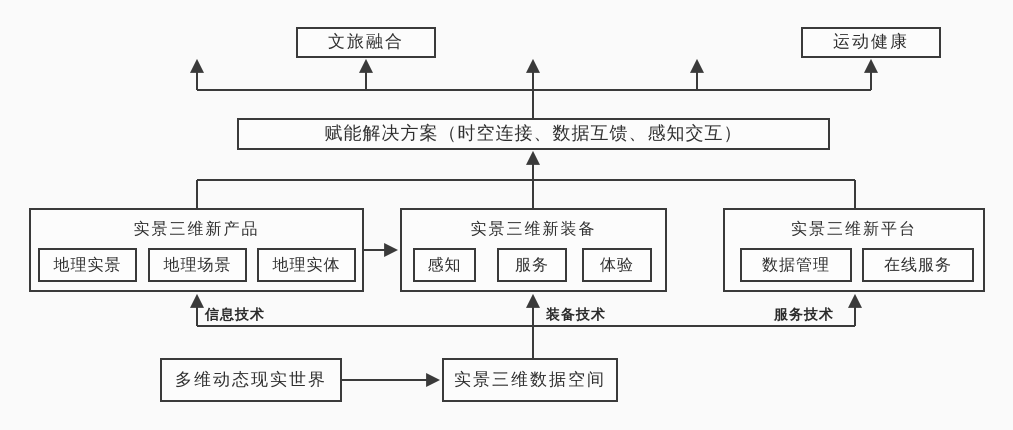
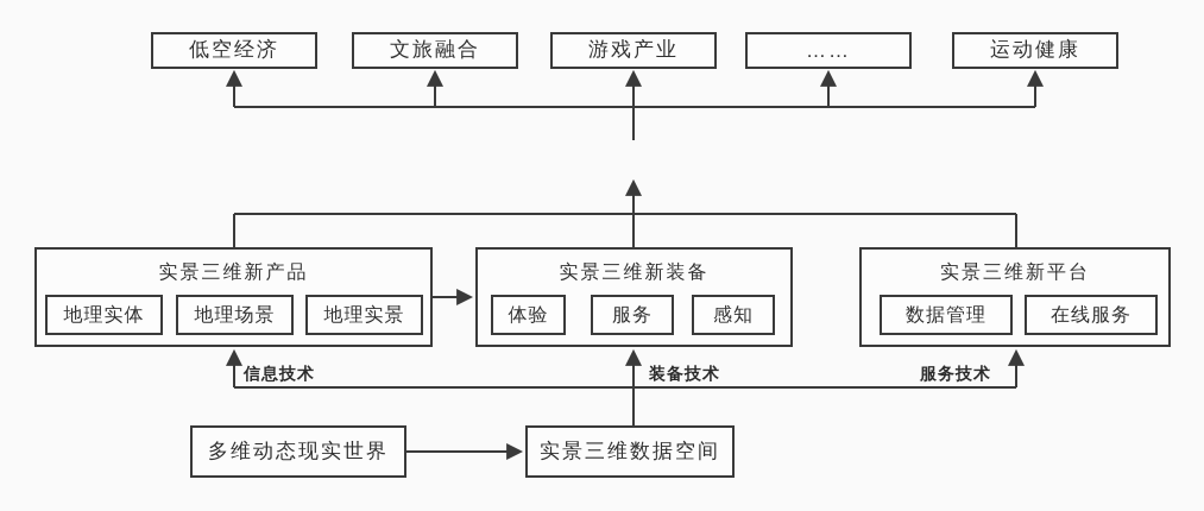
+ 低空经济
  文旅融合
+ 游戏产业
+ ……
  运动健康
- 赋能解决方案（时空连接、数据互馈、感知交互）
  实景三维新产品
- 地理实景
+ 地理实体
  地理场景
- 地理实体
+ 地理实景
  实景三维新装备
- 感知
+ 体验
  服务
- 体验
+ 感知
  实景三维新平台
  数据管理
  在线服务
  信息技术
  装备技术
  服务技术
  多维动态现实世界
  实景三维数据空间
